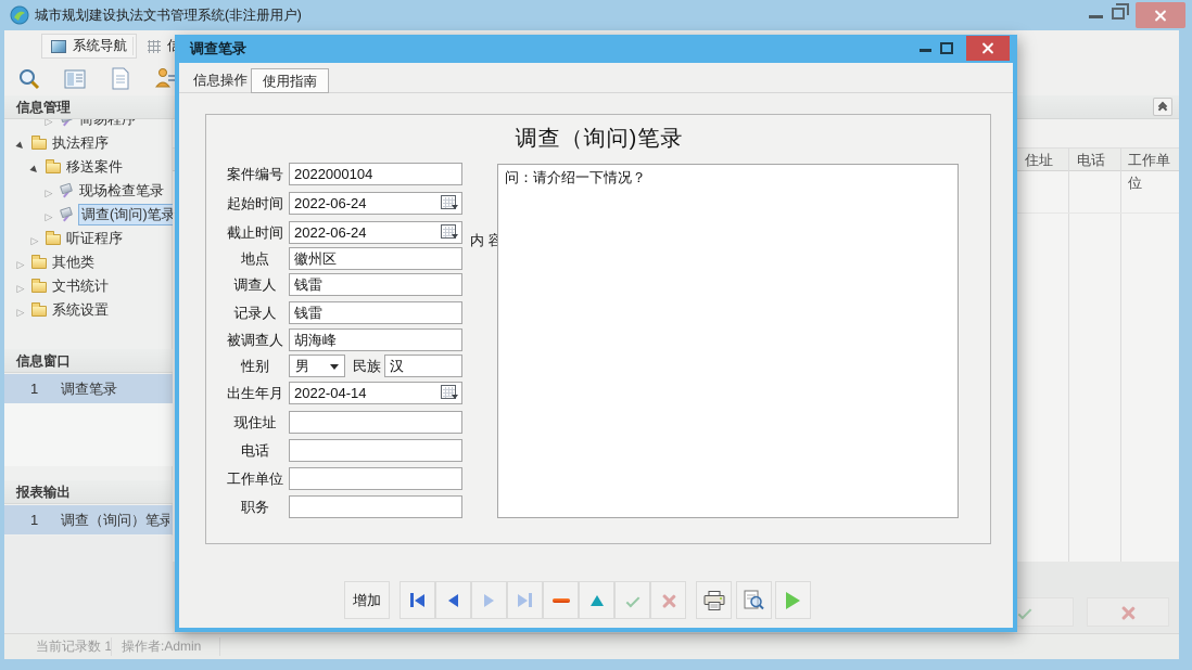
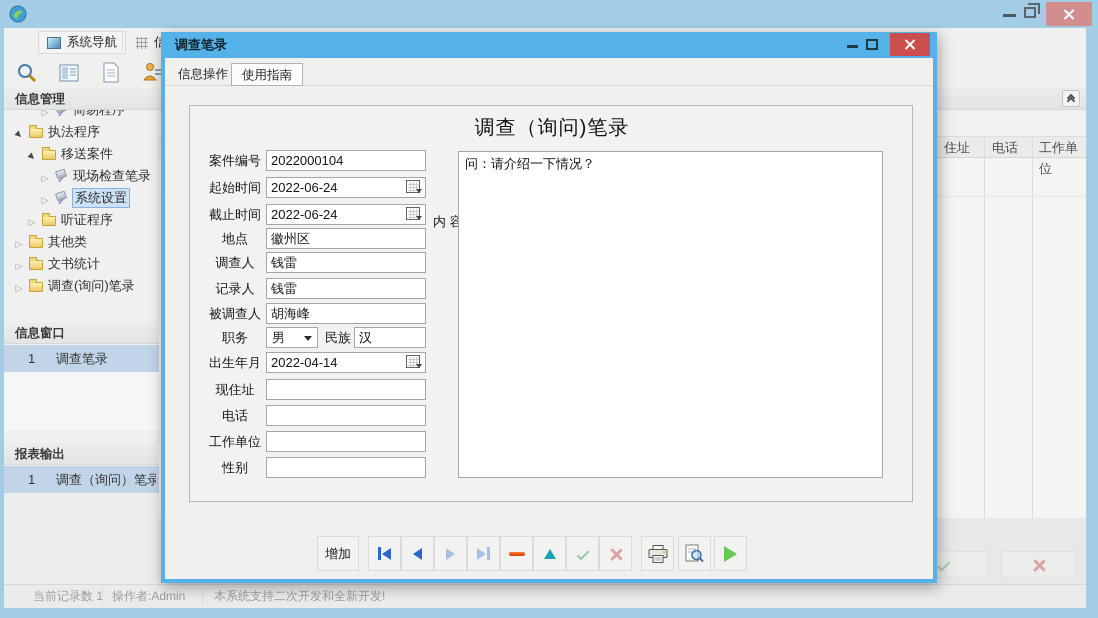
- 城市规划建设执法文书管理系统(非注册用户)
  系统导航
  信息管理
  简易程序
  执法程序
  移送案件
  现场检查笔录
- 调查(询问)笔录
+ 系统设置
  听证程序
  其他类
  文书统计
- 系统设置
+ 调查(询问)笔录
  信息窗口
  1
  调查笔录
  报表输出
  1
  调查（询问）笔录
  住址
  电话
  工作单位
  当前记录数 1
  操作者:Admin
+ 本系统支持二次开发和全新开发!
  调查笔录
  信息操作
  使用指南
  调查（询问)笔录
  案件编号
  2022000104
  起始时间
  2022-06-24
  截止时间
  2022-06-24
  地点
  徽州区
  调查人
  钱雷
  记录人
  钱雷
  被调查人
  胡海峰
- 性别
+ 职务
  男
  民族
  汉
  出生年月
  2022-04-14
  现住址
  电话
  工作单位
- 职务
+ 性别
  内 容
  问：请介绍一下情况？
  增加
